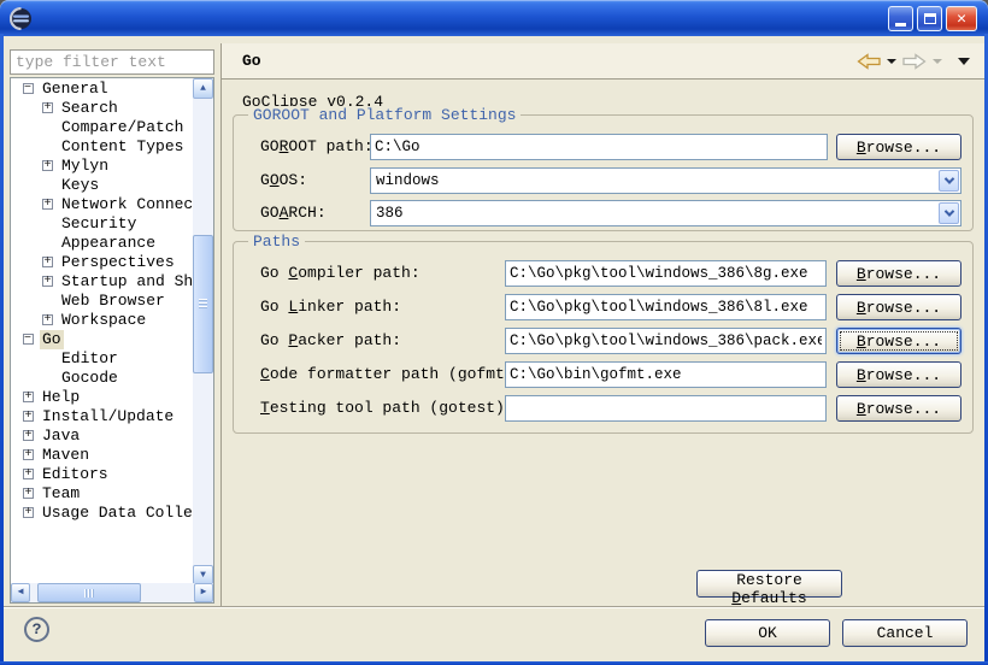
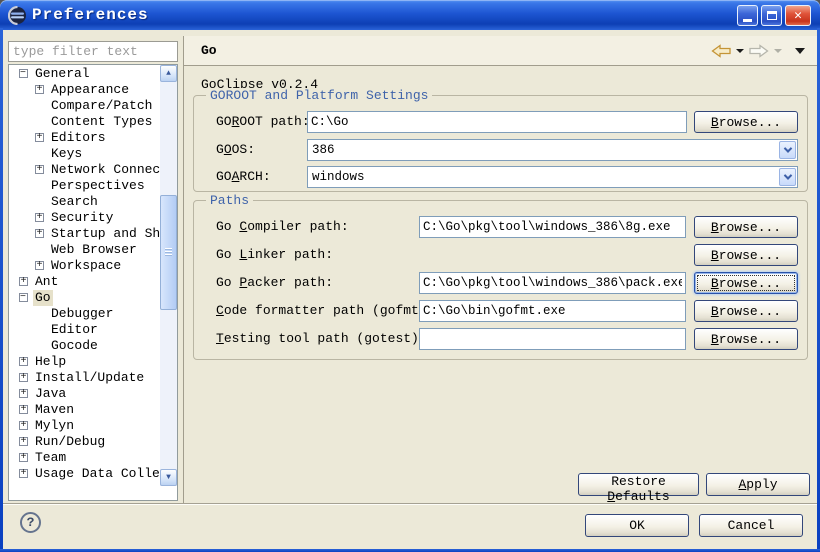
+ Preferences
  ✕
  type filter text
  General
- Search
+ Appearance
  Compare/Patch
  Content Types
- Mylyn
+ Editors
  Keys
  Network Connec
- Security
+ Perspectives
- Appearance
+ Search
- Perspectives
+ Security
  Startup and Sh
  Web Browser
  Workspace
+ Ant
  Go
+ Debugger
  Editor
  Gocode
  Help
  Install/Update
  Java
  Maven
- Editors
+ Mylyn
+ Run/Debug
  Team
  Usage Data Colle
  ▲
  ▼
- ◀
- ▶
  Go
  GoClipse v0.2.4
  GOROOT and Platform Settings
  GOROOT path:
  C:\Go
  Browse...
  GOOS:
- windows
+ 386
  GOARCH:
- 386
+ windows
  Paths
  Go Compiler path:
  C:\Go\pkg\tool\windows_386\8g.exe
  Browse...
  Go Linker path:
- C:\Go\pkg\tool\windows_386\8l.exe
  Browse...
  Go Packer path:
  C:\Go\pkg\tool\windows_386\pack.exe
  Browse...
  Code formatter path (gofmt
  C:\Go\bin\gofmt.exe
  Browse...
  Testing tool path (gotest)
  Browse...
  Restore Defaults
+ Apply
  ?
  OK
  Cancel
